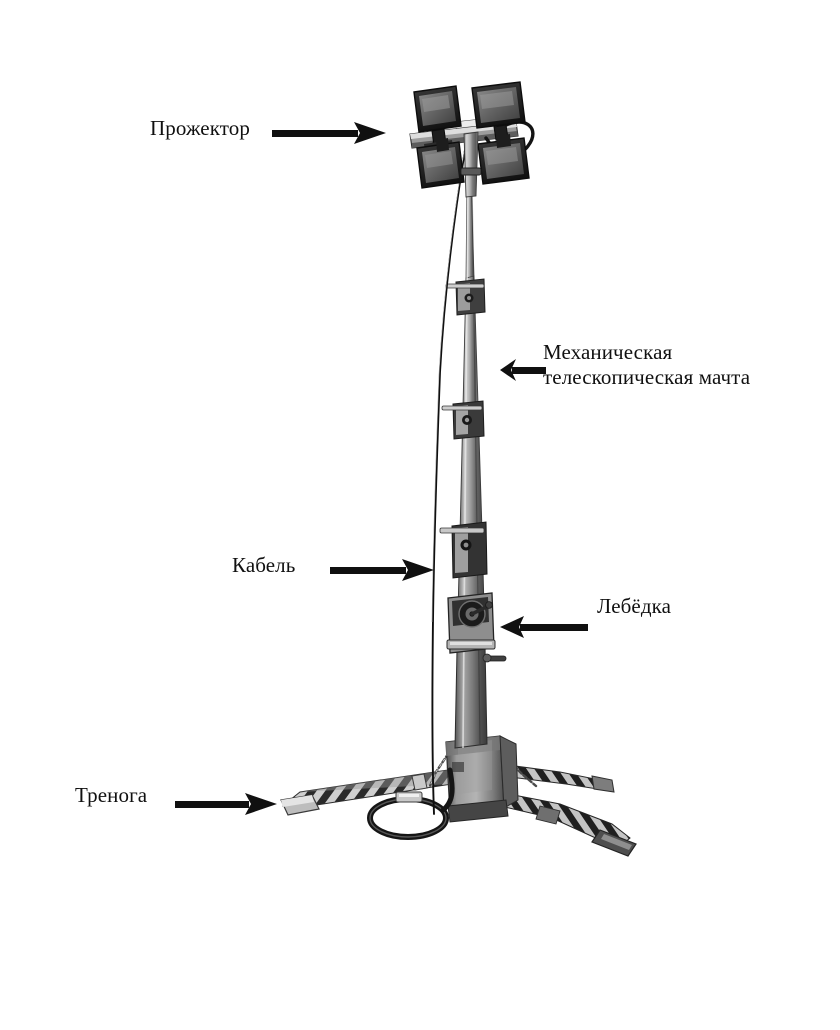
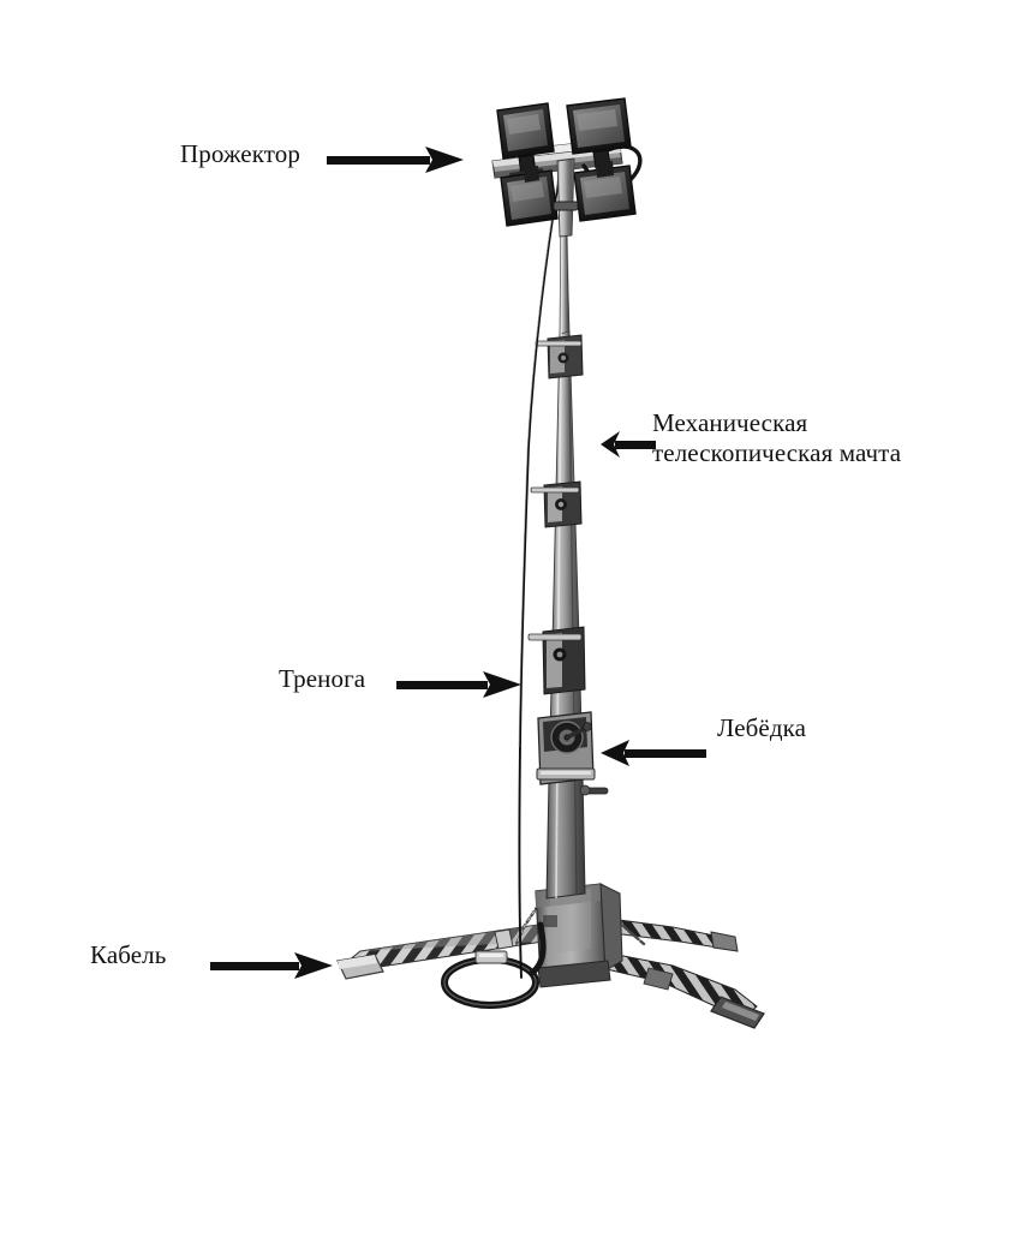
  Прожектор
  Механическая
  телескопическая мачта
- Кабель
+ Тренога
  Лебёдка
- Тренога
+ Кабель
